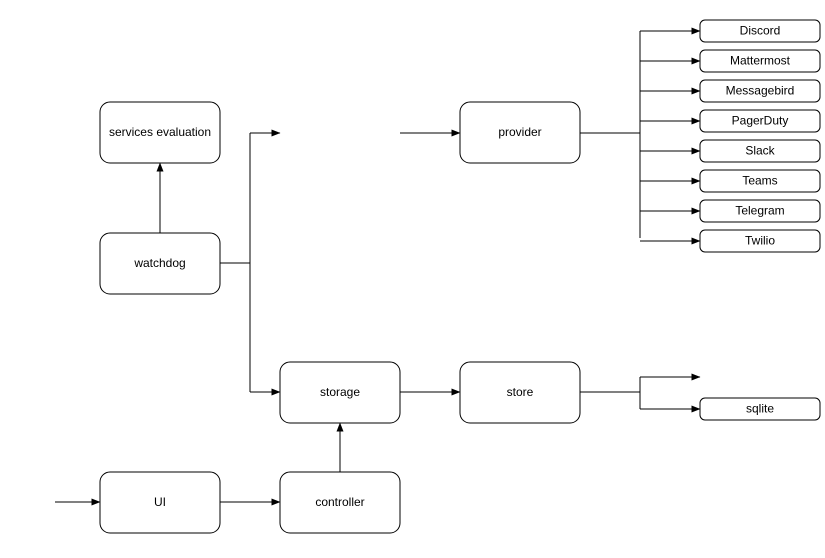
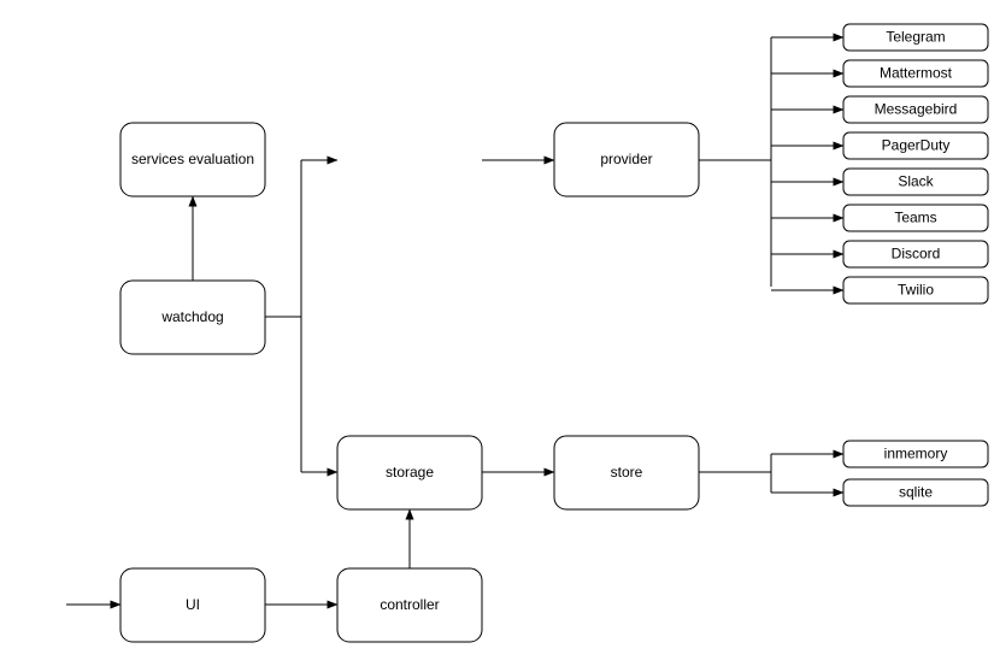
  services evaluation
  watchdog
  provider
  storage
  store
  UI
  controller
- Discord
+ Telegram
  Mattermost
  Messagebird
  PagerDuty
  Slack
  Teams
- Telegram
+ Discord
  Twilio
+ inmemory
  sqlite
